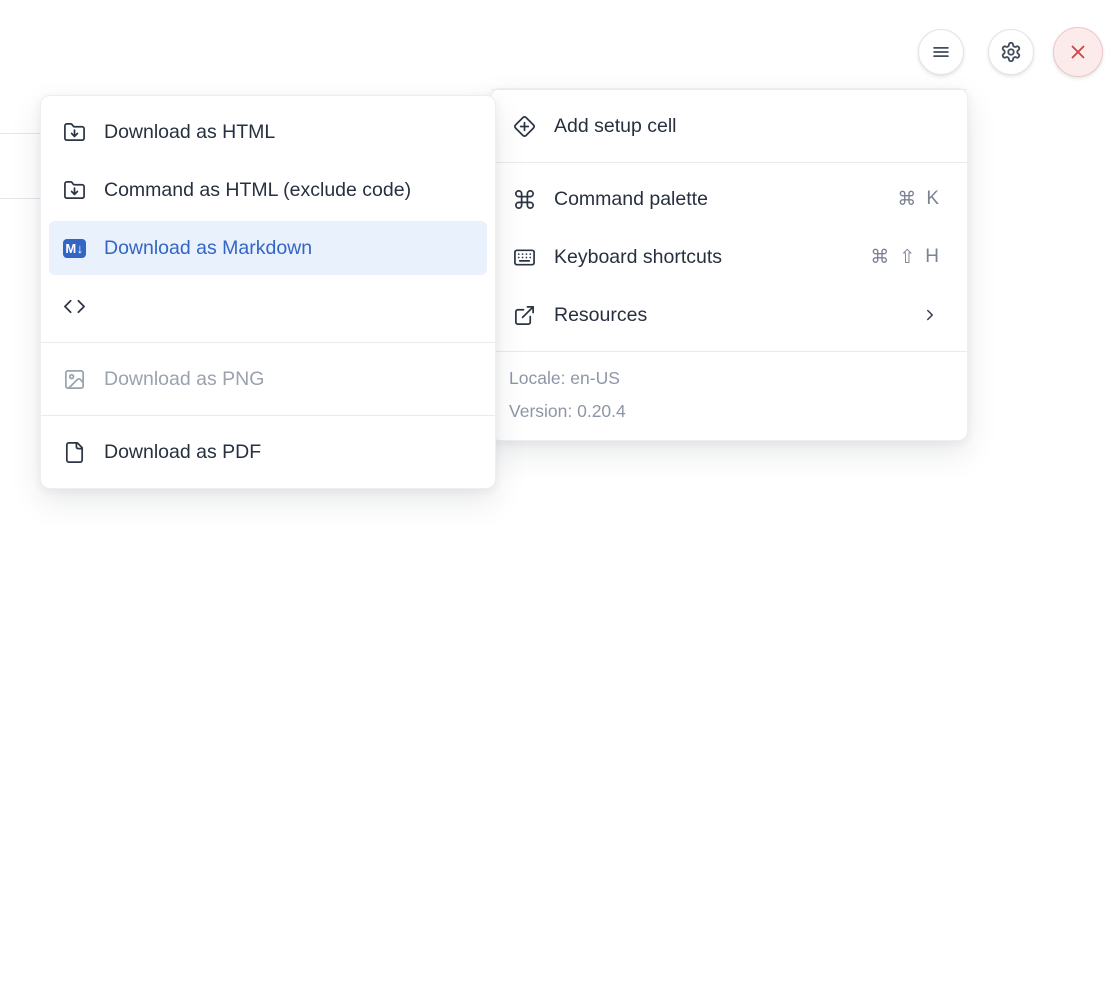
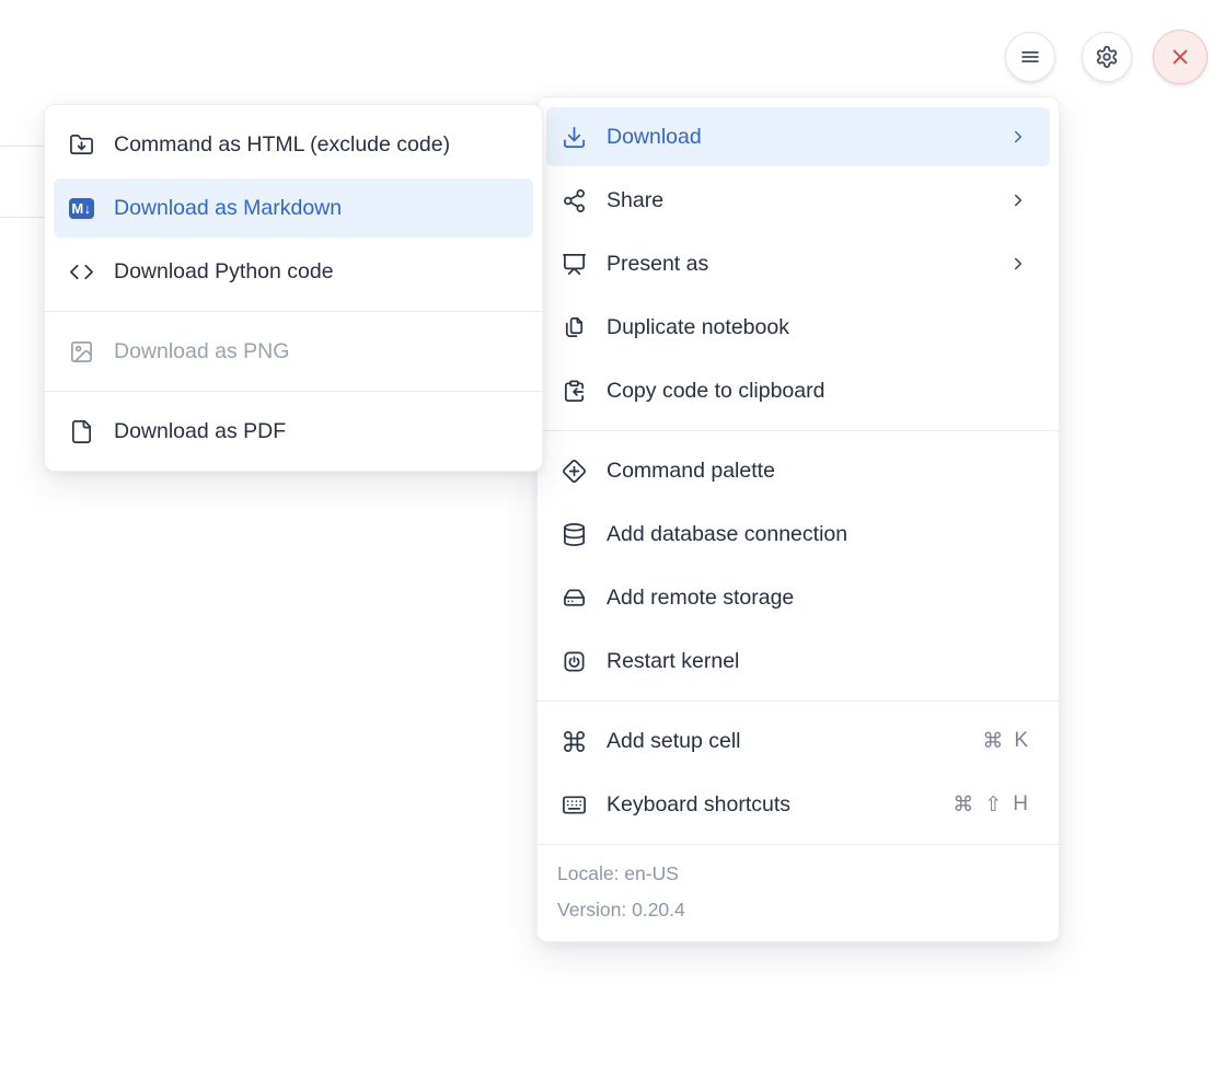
+ Download
+ Share
+ Present as
+ Duplicate notebook
+ Copy code to clipboard
- Add setup cell
+ Command palette
+ Add database connection
+ Add remote storage
+ Restart kernel
- Command palette
+ Add setup cell
  ⌘
  K
  Keyboard shortcuts
  ⌘
  ⇧
  H
- Resources
  Locale: en-US
  Version: 0.20.4
- Download as HTML
  Command as HTML (exclude code)
  M↓
  Download as Markdown
+ Download Python code
  Download as PNG
  Download as PDF
